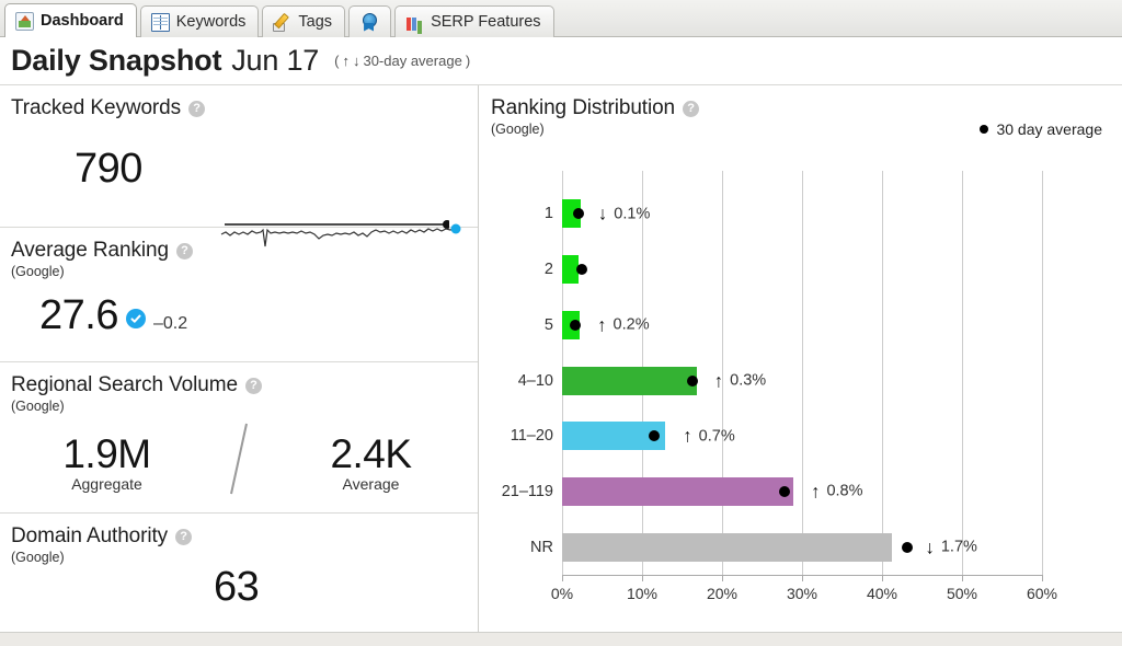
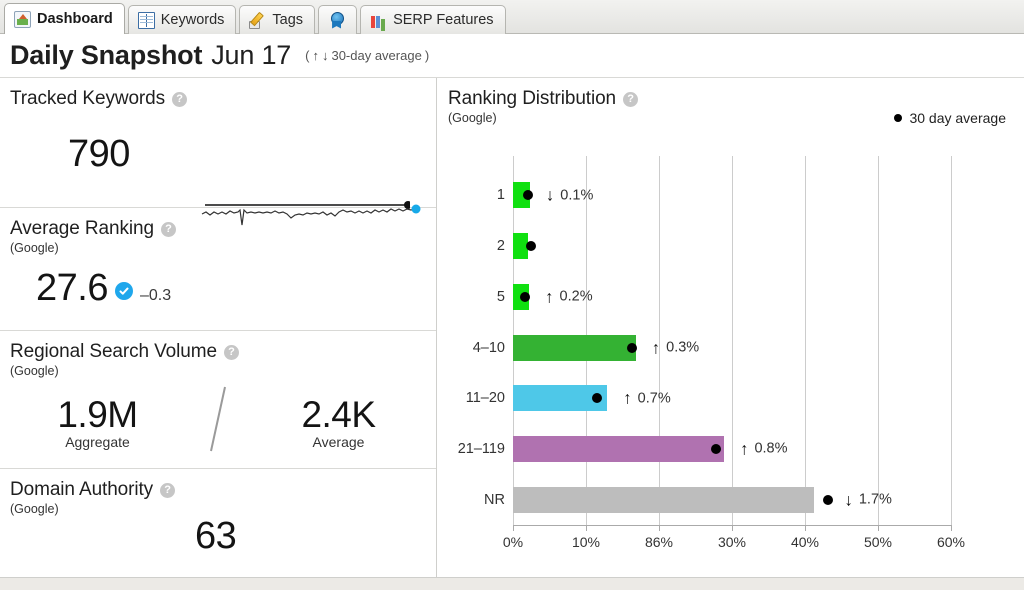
  Dashboard
  Keywords
  Tags
  SERP Features
  Daily Snapshot
  Jun 17
  (
  ↑
  ↓
  30-day average
  )
  Tracked Keywords
  ?
  790
  Average Ranking
  ?
  (Google)
  27.6
- –0.2
+ –0.3
  Regional Search Volume
  ?
  (Google)
  1.9M
  Aggregate
  2.4K
  Average
  Domain Authority
  ?
  (Google)
  63
  Ranking Distribution
  ?
  (Google)
  30 day average
  0%
  10%
- 20%
+ 86%
  30%
  40%
  50%
  60%
  1
  ↓
  0.1%
  2
  5
  ↑
  0.2%
  4–10
  ↑
  0.3%
  11–20
  ↑
  0.7%
  21–119
  ↑
  0.8%
  NR
  ↓
  1.7%
